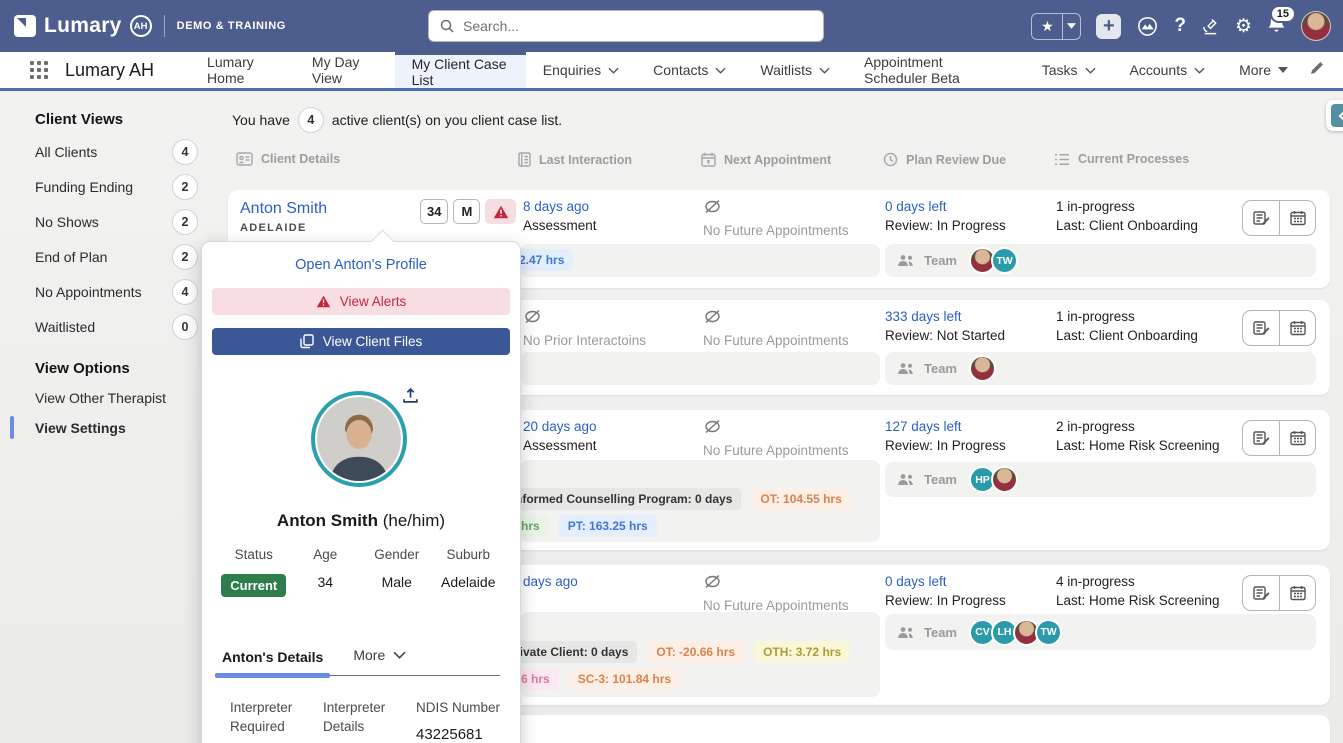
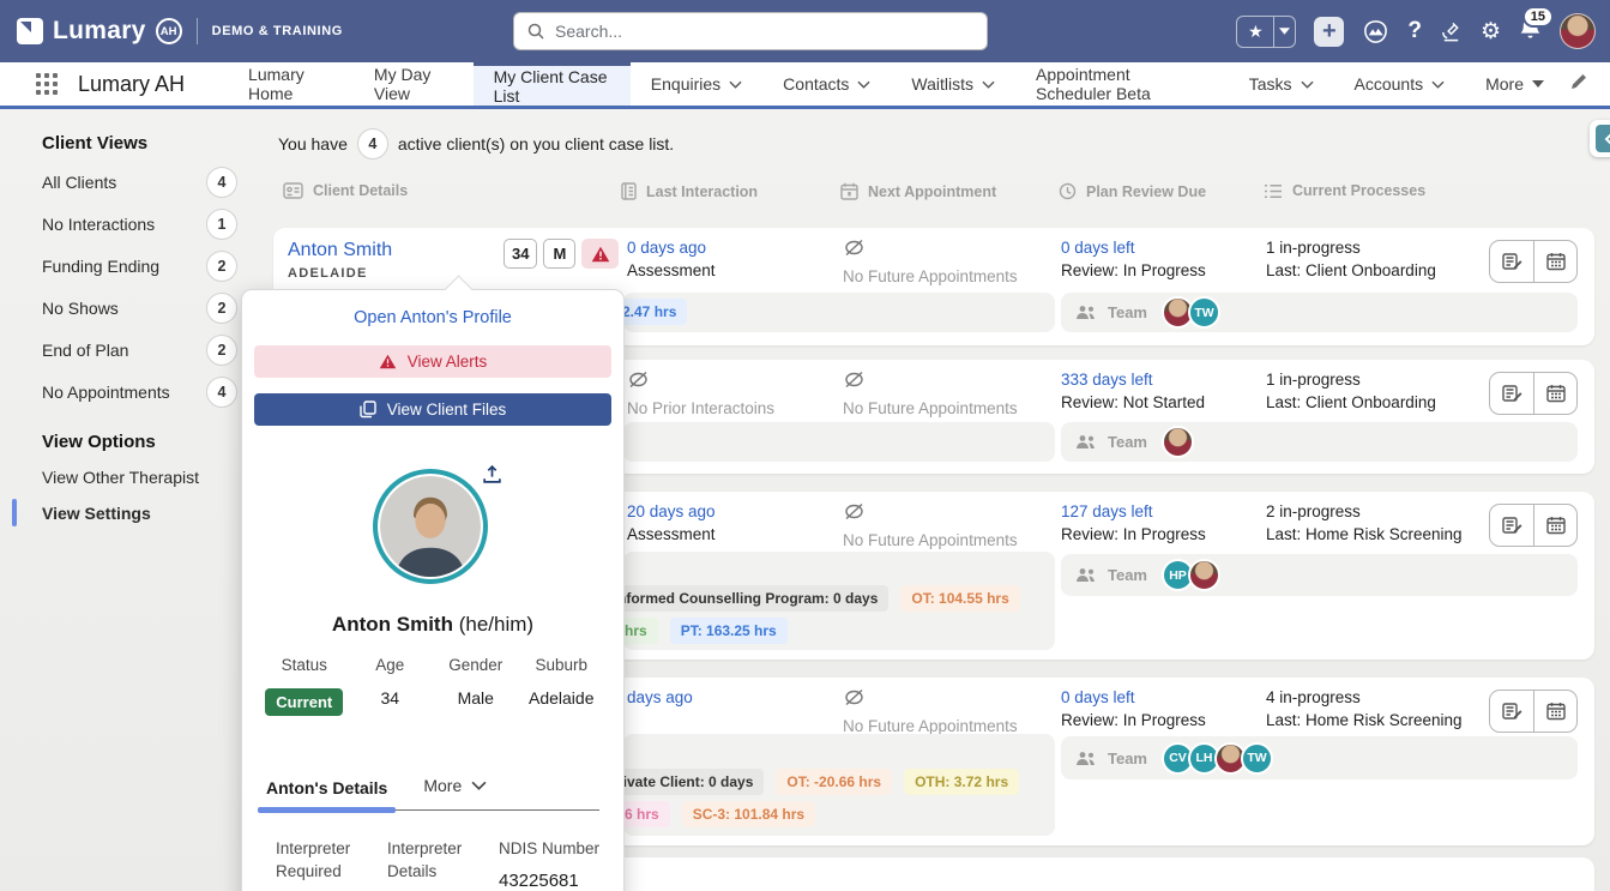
  Lumary
  AH
  DEMO & TRAINING
  Search...
  ★
  +
  ?
  ⚙
  15
  Lumary AH
  Lumary Home
  My Day View
  My Client Case List
  Enquiries
  Contacts
  Waitlists
  Appointment Scheduler Beta
  Tasks
  Accounts
  More
  Client Views
  All Clients
  4
+ No Interactions
+ 1
  Funding Ending
  2
  No Shows
  2
  End of Plan
  2
  No Appointments
  4
- Waitlisted
- 0
  View Options
  View Other Therapist
  View Settings
  You have
  4
  active client(s) on you client case list.
  Client Details
  Last Interaction
  Next Appointment
  Plan Review Due
  Current Processes
  Anton Smith
  ADELAIDE
  34
  M
- 8 days ago
+ 0 days ago
  Assessment
  No Future Appointments
  0 days left
  Review: In Progress
  1 in-progress
  Last: Client Onboarding
  2.47 hrs
  Team
  TW
  No Prior Interactoins
  No Future Appointments
  333 days left
  Review: Not Started
  1 in-progress
  Last: Client Onboarding
  Team
  20 days ago
  Assessment
  No Future Appointments
  127 days left
  Review: In Progress
  2 in-progress
  Last: Home Risk Screening
  formed Counselling Program: 0 days
  OT: 104.55 hrs
  hrs
  PT: 163.25 hrs
  Team
  HP
  days ago
  No Future Appointments
  0 days left
  Review: In Progress
  4 in-progress
  Last: Home Risk Screening
  ivate Client: 0 days
  OT: -20.66 hrs
  OTH: 3.72 hrs
  6 hrs
  SC-3: 101.84 hrs
  Team
  CV
  LH
  TW
  Open Anton's Profile
  View Alerts
  View Client Files
  Anton Smith (he/him)
  Status
  Current
  Age
  34
  Gender
  Male
  Suburb
  Adelaide
  Anton's Details
  More
  Interpreter Required
  Interpreter Details
  NDIS Number
  43225681
